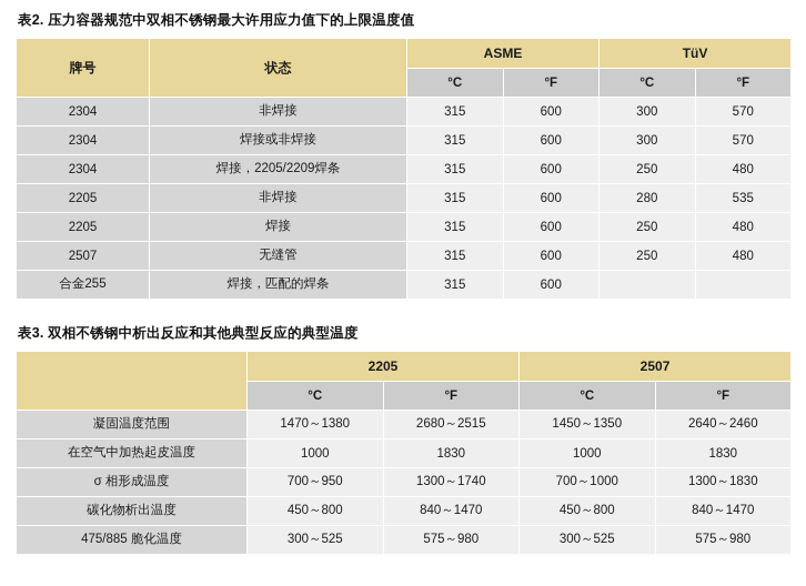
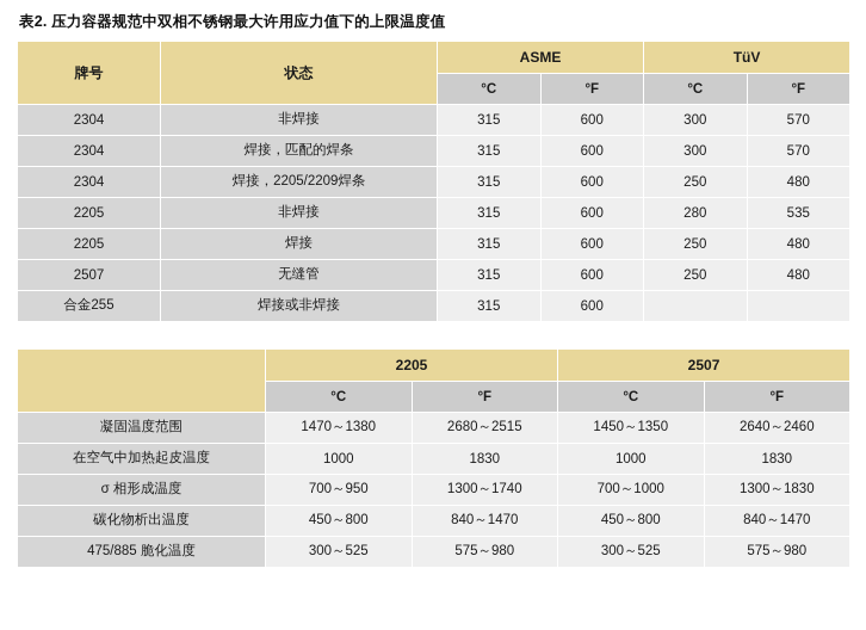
  表2. 压力容器规范中双相不锈钢最大许用应力值下的上限温度值
  牌号	状态	ASME	TüV
  °C	°F	°C	°F
  2304	非焊接	315	600	300	570
- 2304	焊接或非焊接	315	600	300	570
+ 2304	焊接，匹配的焊条	315	600	300	570
  2304	焊接，2205/2209焊条	315	600	250	480
  2205	非焊接	315	600	280	535
  2205	焊接	315	600	250	480
  2507	无缝管	315	600	250	480
- 合金255	焊接，匹配的焊条	315	600
+ 合金255	焊接或非焊接	315	600
- 表3. 双相不锈钢中析出反应和其他典型反应的典型温度
  	2205	2507
  °C	°F	°C	°F
  凝固温度范围	1470～1380	2680～2515	1450～1350	2640～2460
  在空气中加热起皮温度	1000	1830	1000	1830
  σ 相形成温度	700～950	1300～1740	700～1000	1300～1830
  碳化物析出温度	450～800	840～1470	450～800	840～1470
  475/885 脆化温度	300～525	575～980	300～525	575～980
